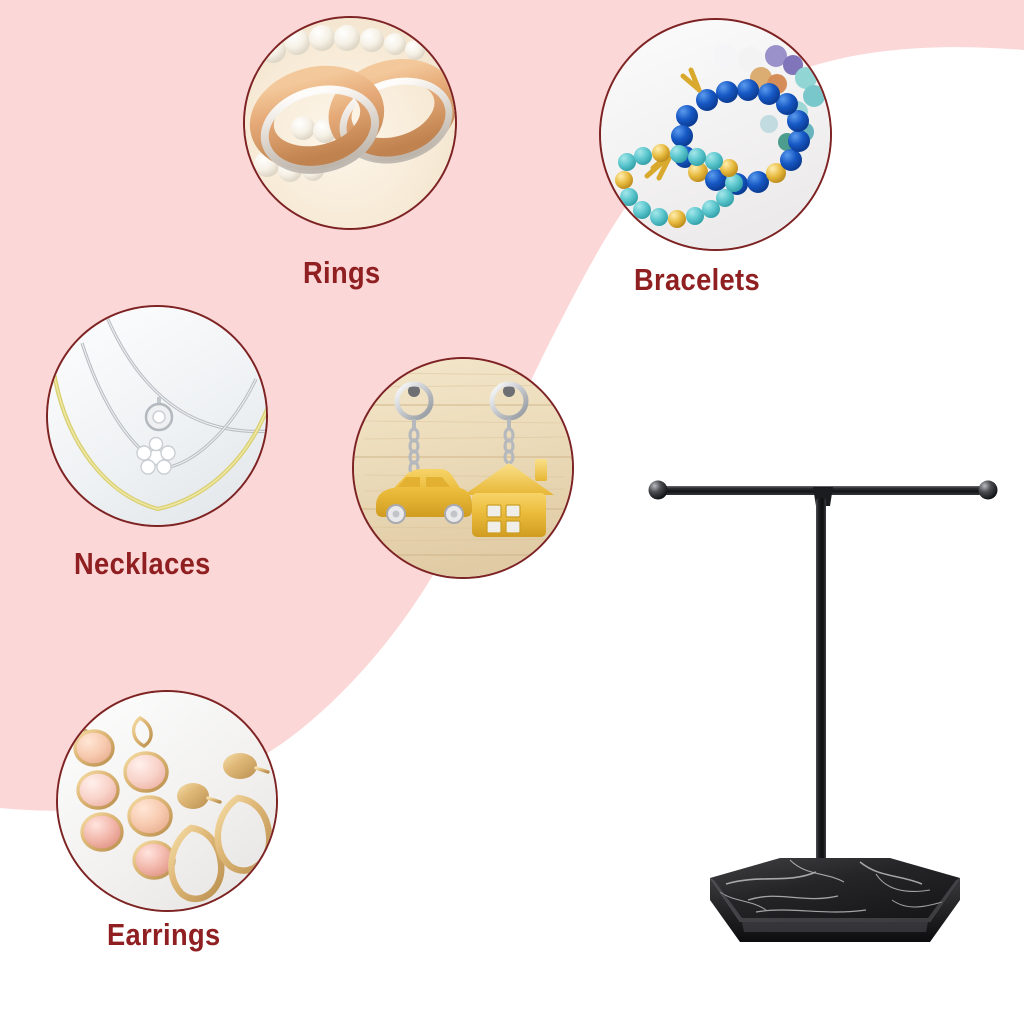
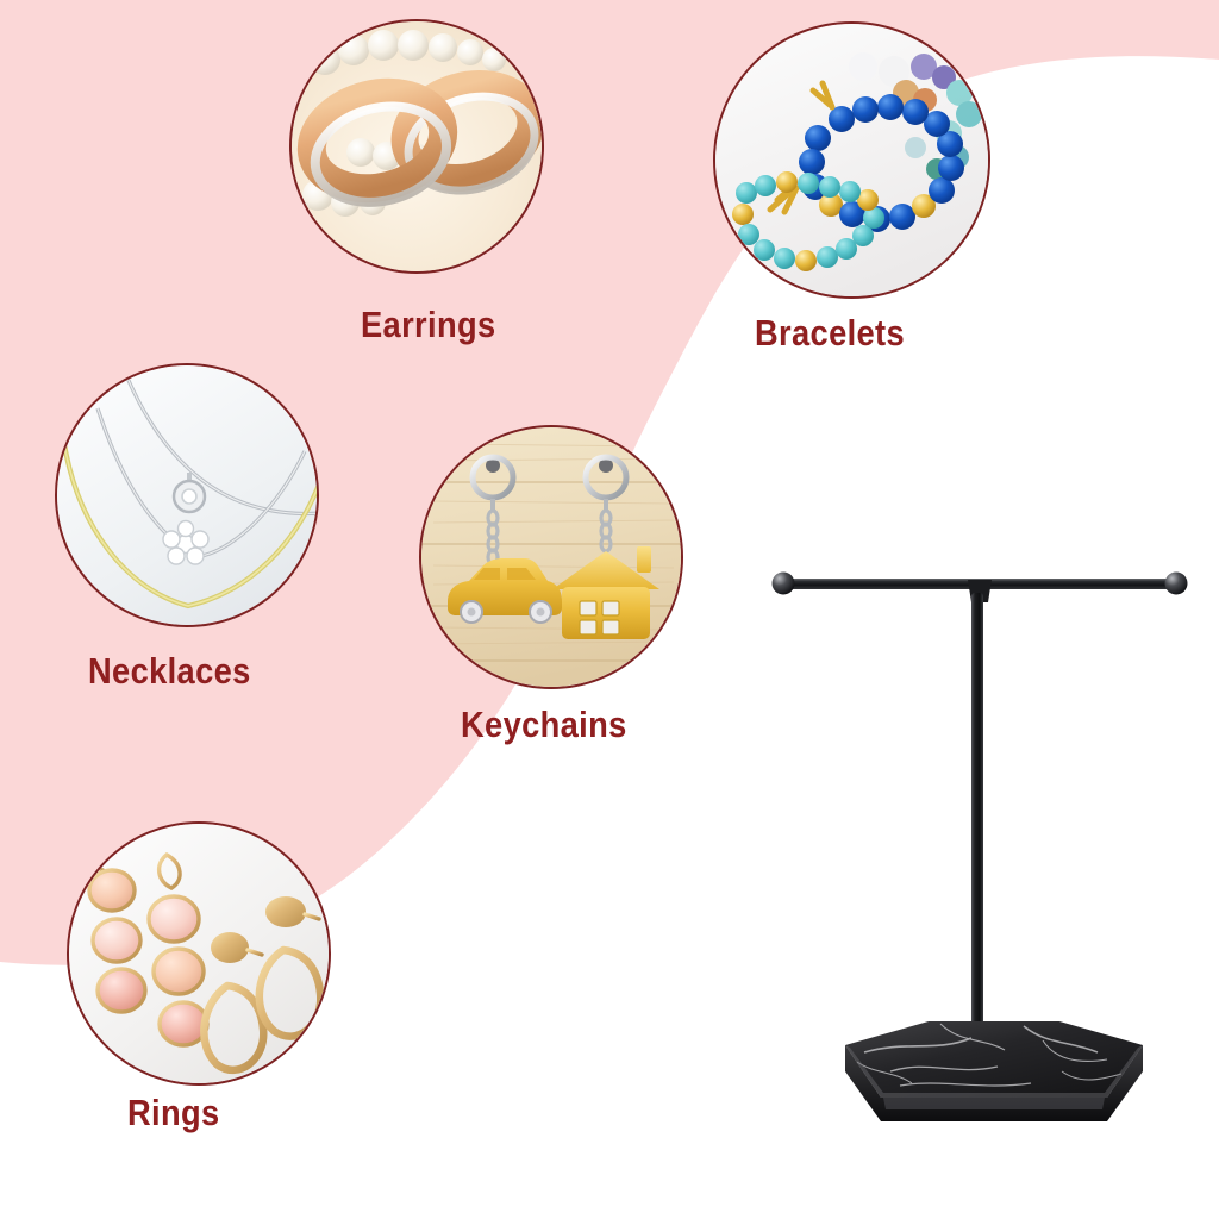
- Rings
+ Earrings
  Bracelets
  Necklaces
+ Keychains
- Earrings
+ Rings
